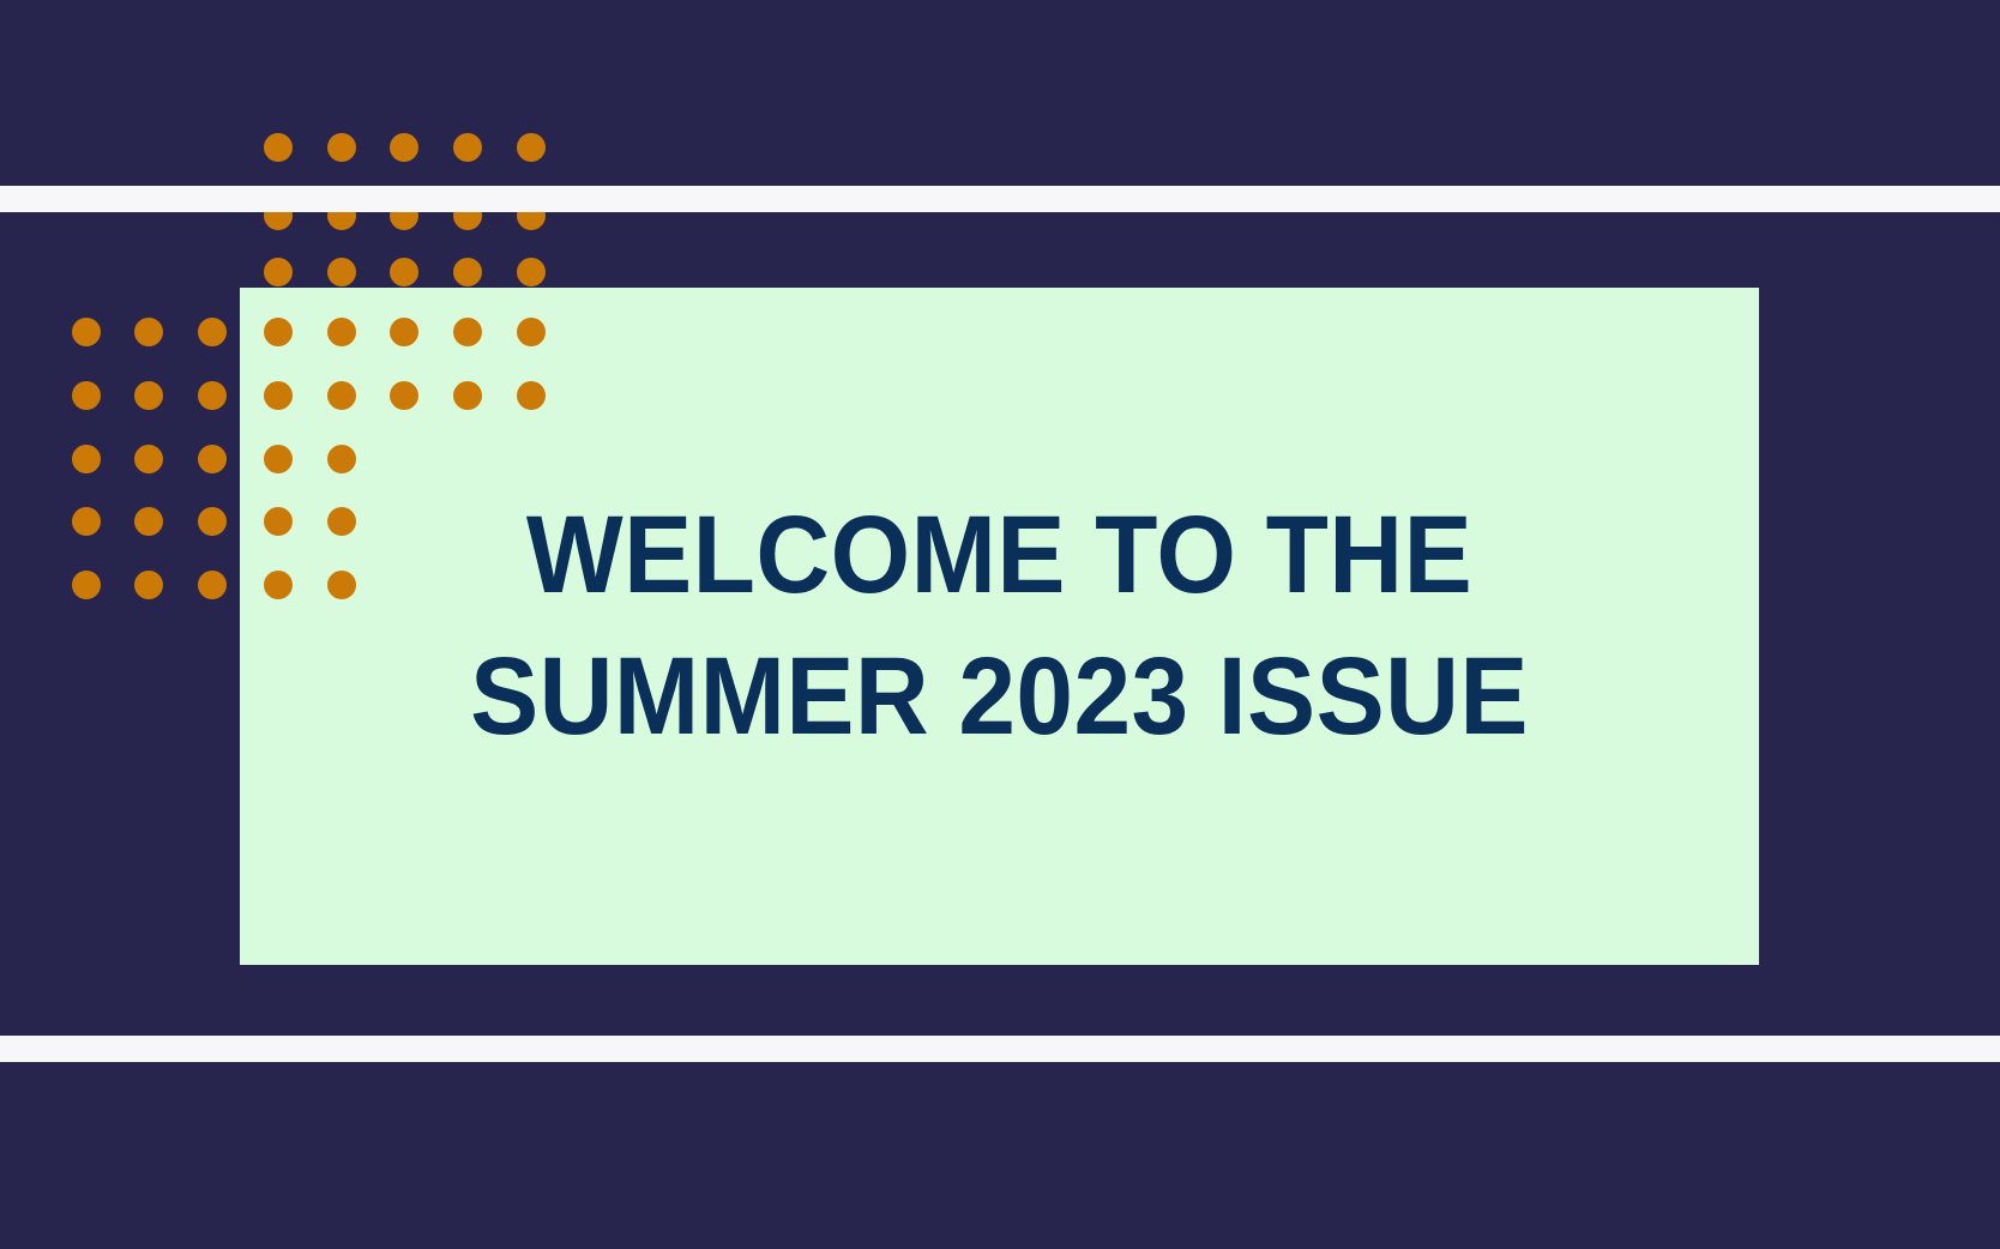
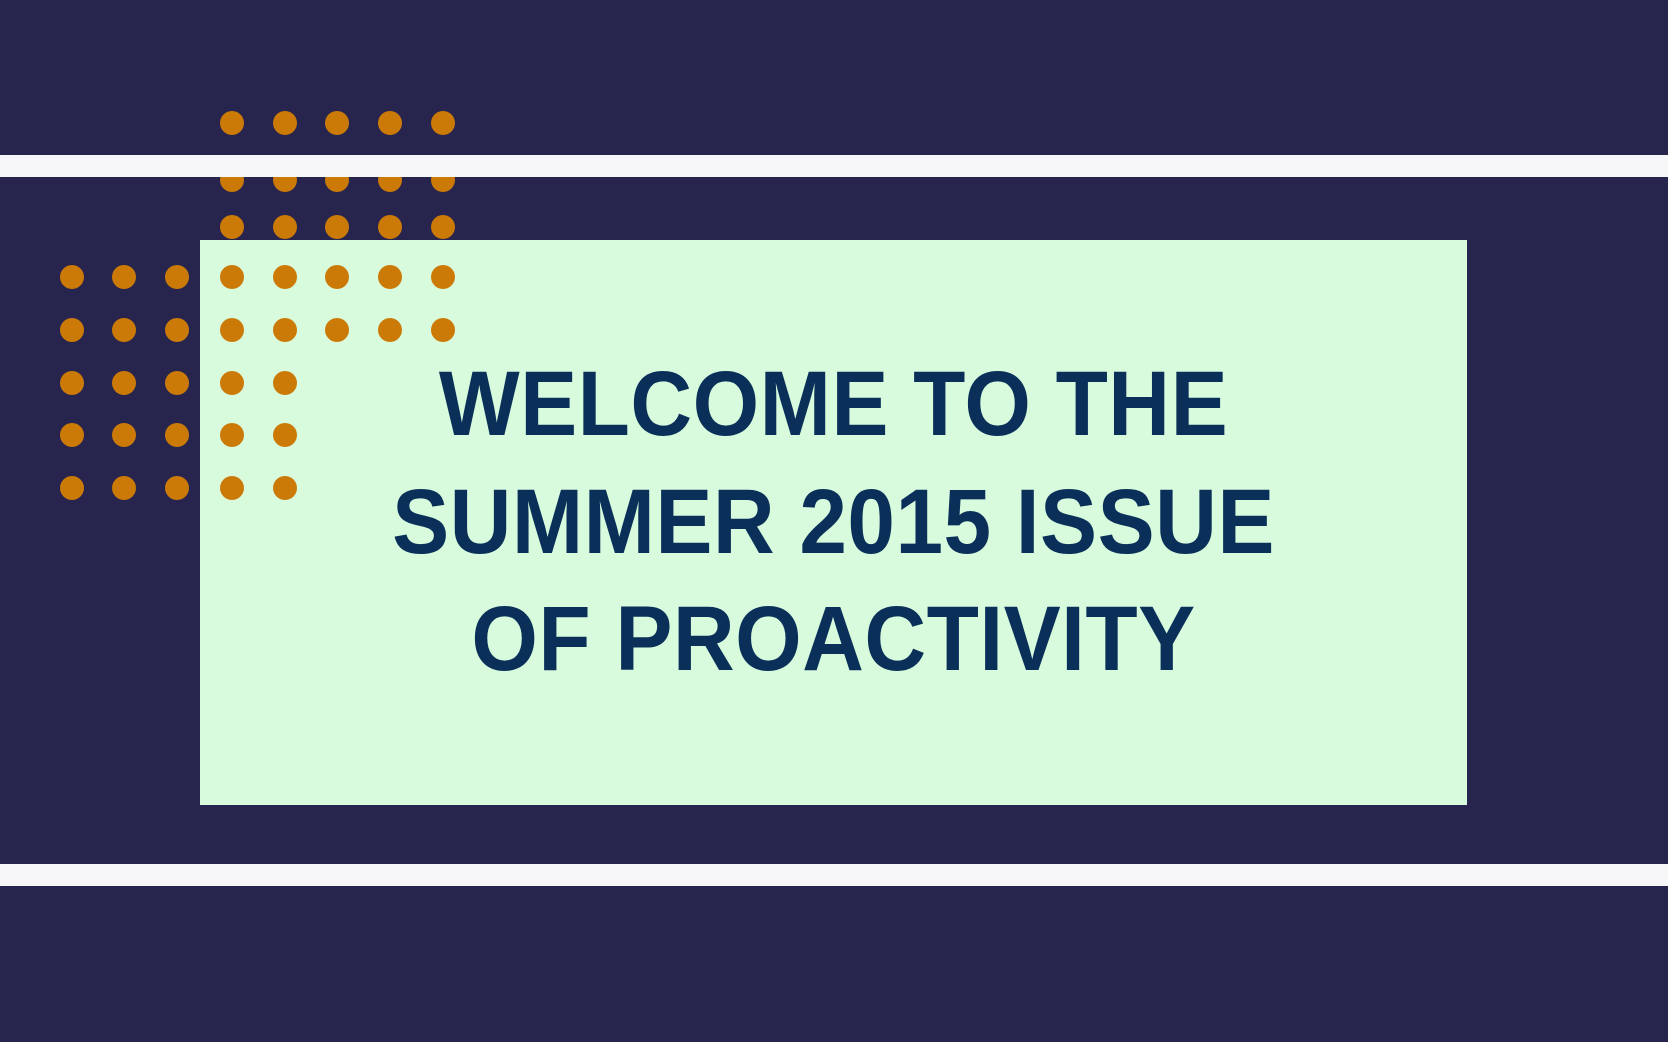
  WELCOME TO THE
- SUMMER 2023 ISSUE
+ SUMMER 2015 ISSUE
+ OF PROACTIVITY
